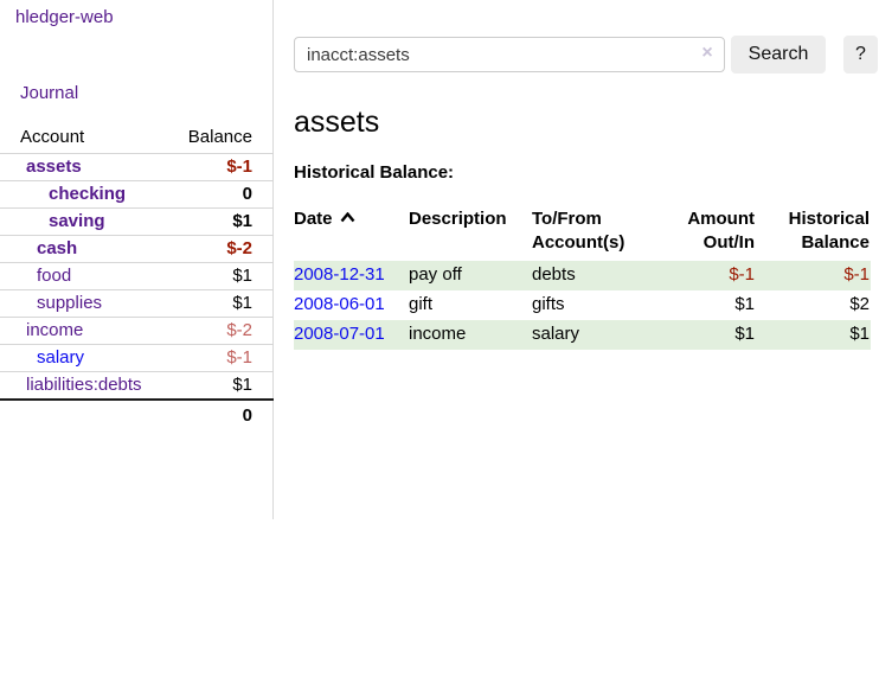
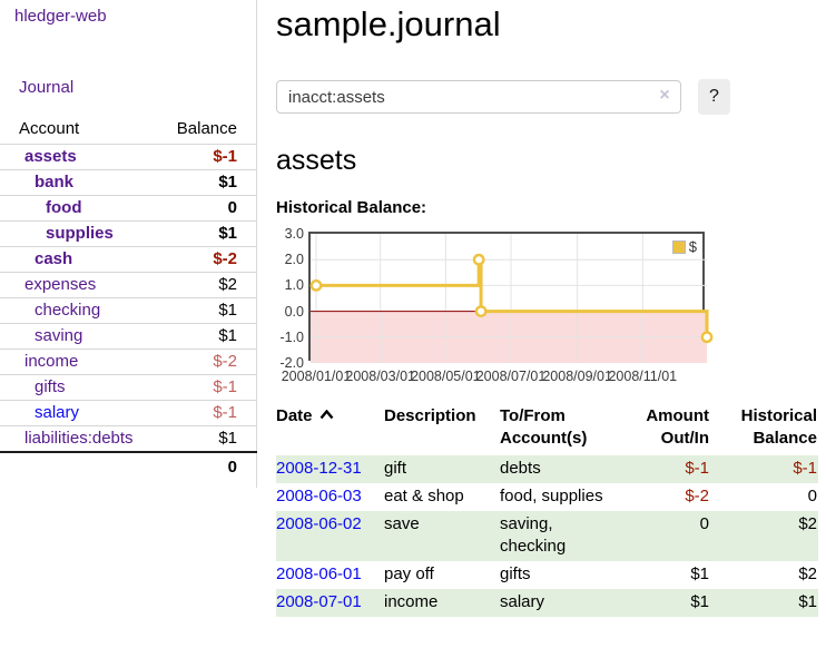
  hledger-web
  Journal
  Account	Balance
  assets	$-1
+ bank	$1
- checking	0
+ food	0
- saving	$1
+ supplies	$1
  cash	$-2
+ expenses	$2
- food	$1
+ checking	$1
- supplies	$1
+ saving	$1
  income	$-2
+ gifts	$-1
  salary	$-1
  liabilities:debts	$1
  	0
+ sample.journal
  inacct:assets
  ×
- Search
  ?
  assets
  Historical Balance:
+ 3.0
+ 2.0
+ 1.0
+ 0.0
+ -1.0
+ -2.0
+ $
+ 2008/01/01
+ 2008/03/01
+ 2008/05/01
+ 2008/07/01
+ 2008/09/01
+ 2008/11/01
  Date	Description	To/FromAccount(s)	AmountOut/In	HistoricalBalance
- 2008-12-31	pay off	debts	$-1	$-1
+ 2008-12-31	gift	debts	$-1	$-1
+ 2008-06-03	eat & shop	food, supplies	$-2	0
+ 2008-06-02	save	saving, checking	0	$2
- 2008-06-01	gift	gifts	$1	$2
+ 2008-06-01	pay off	gifts	$1	$2
  2008-07-01	income	salary	$1	$1
